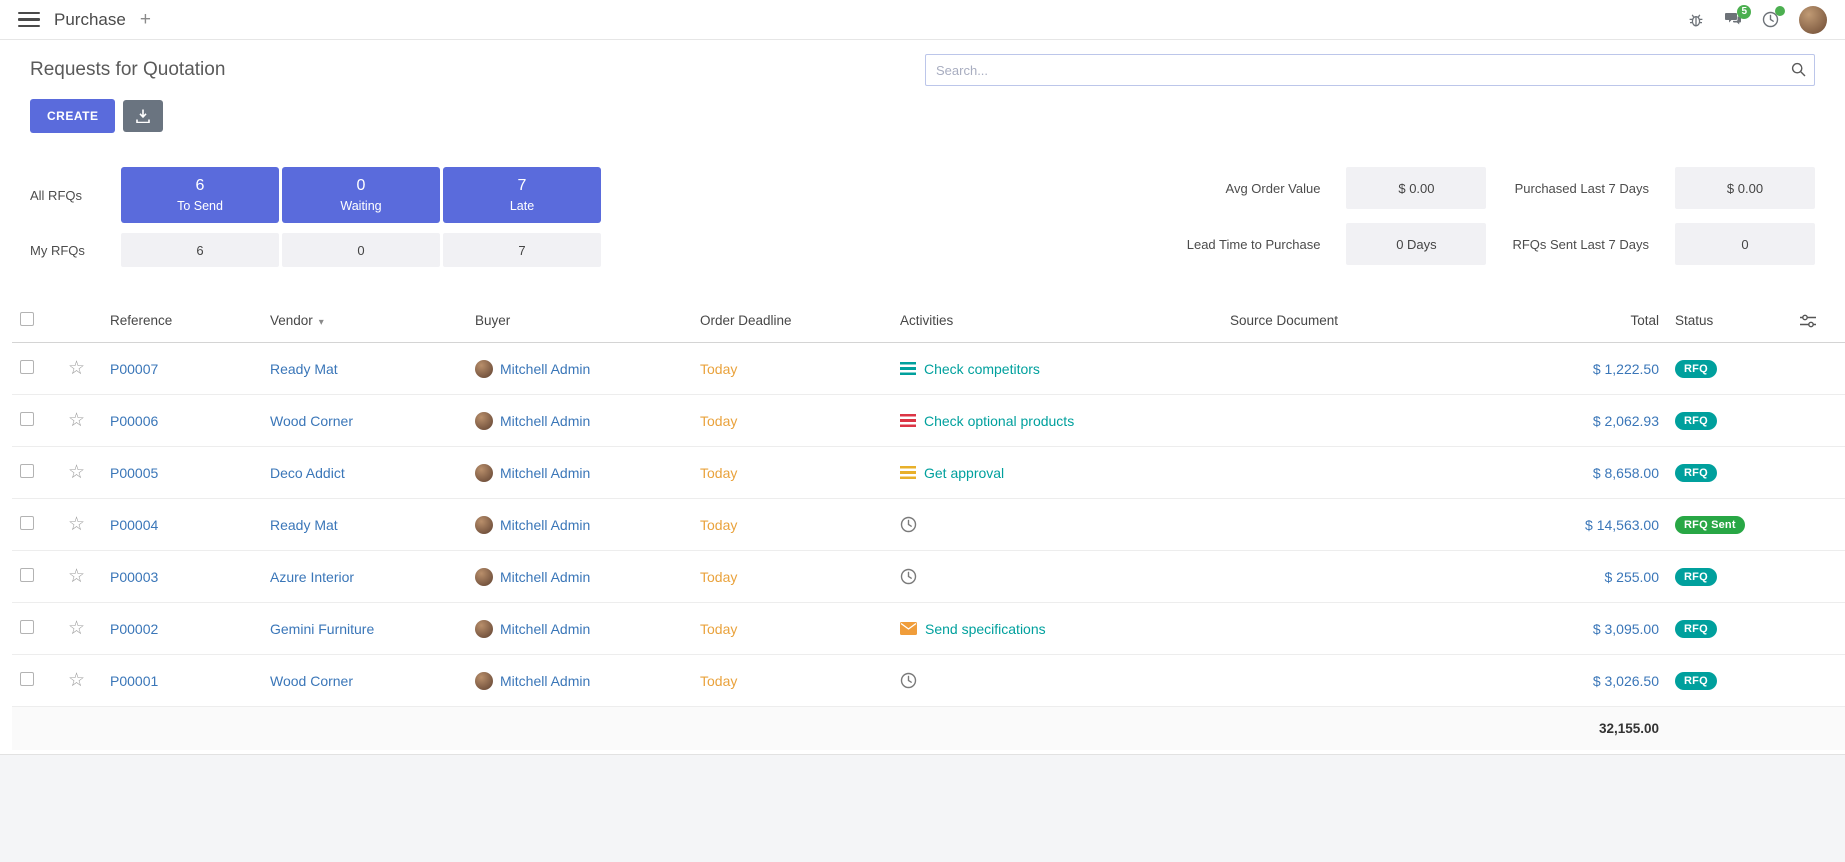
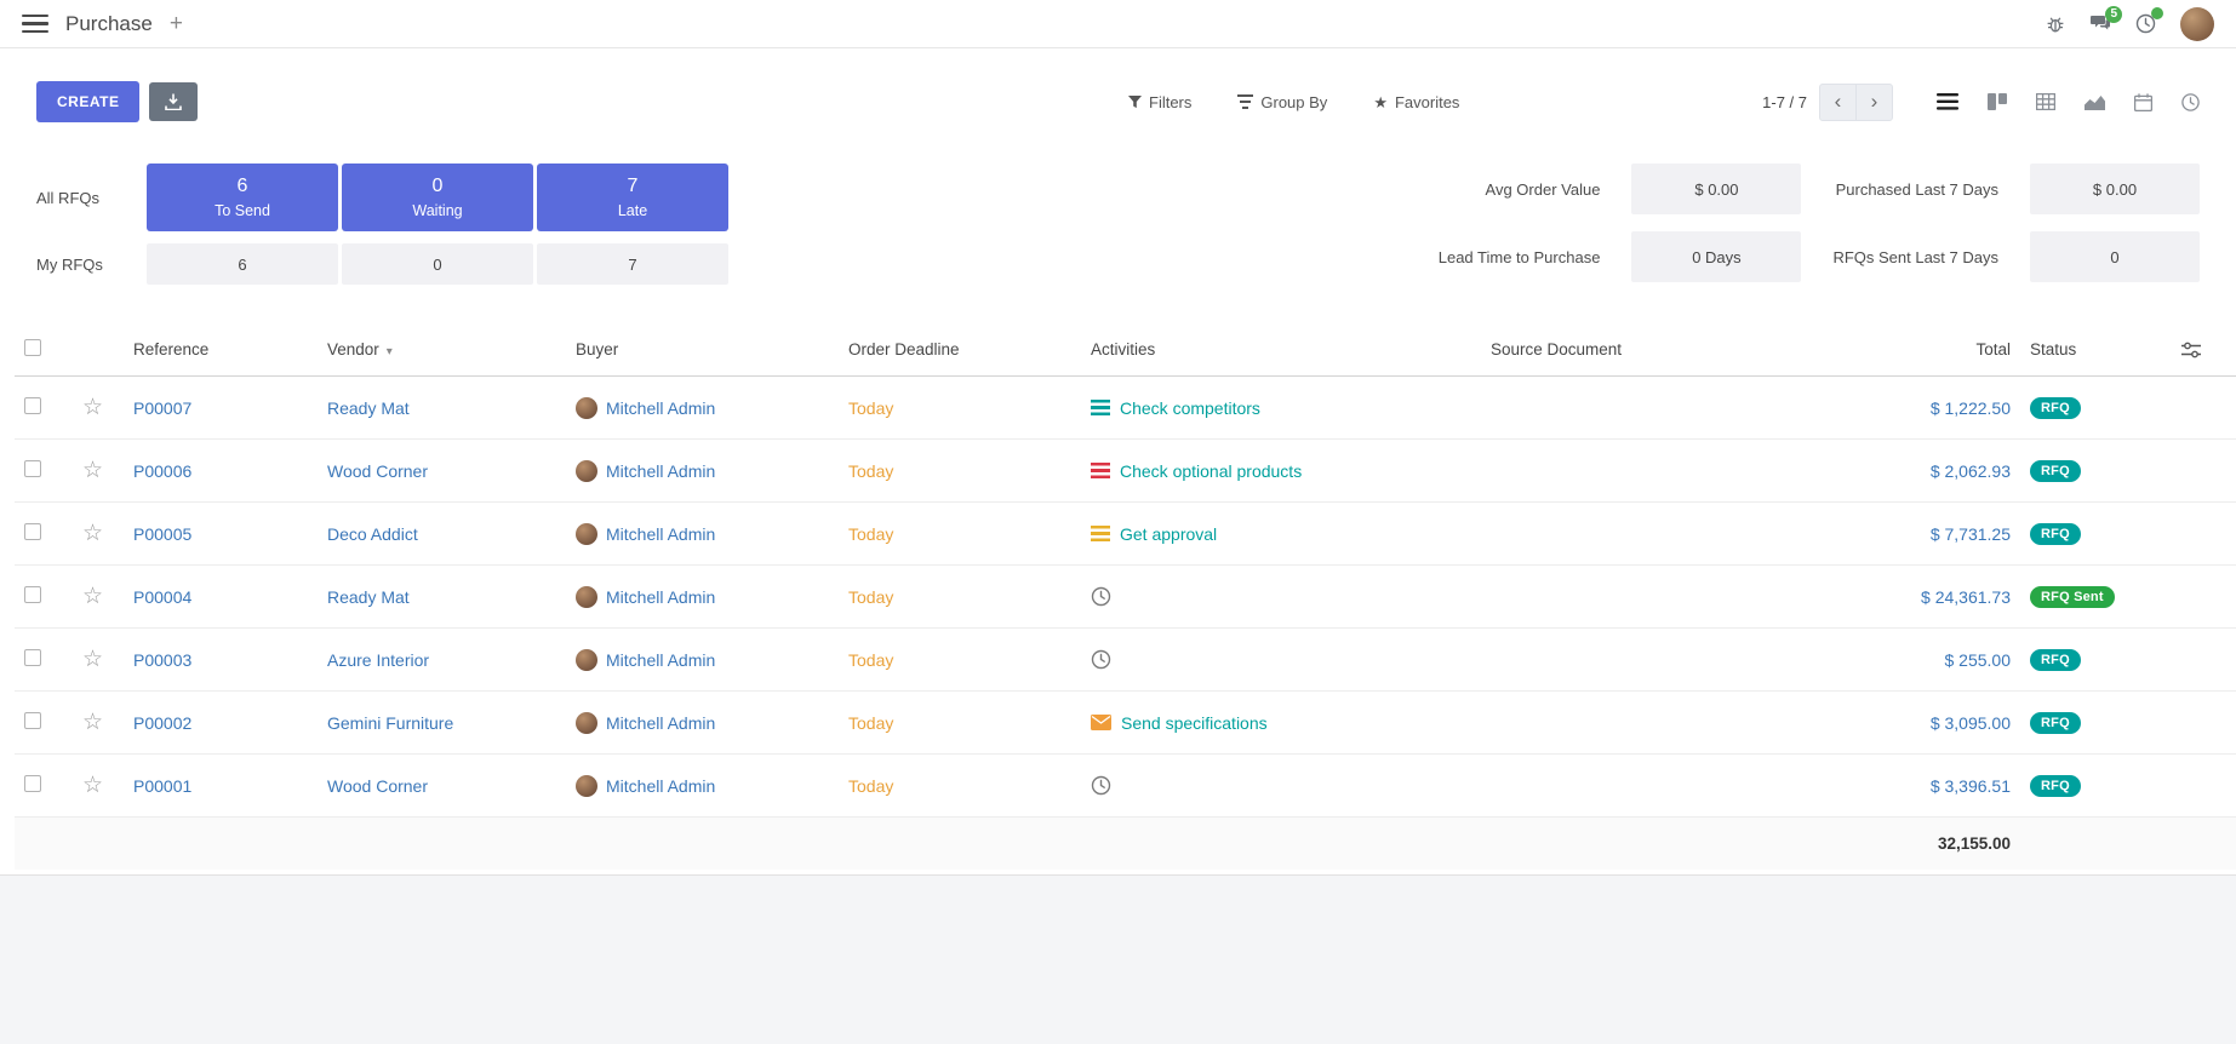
  Purchase
  +
  5
- Requests for Quotation
- Search...
  CREATE
+ Filters
+ Group By
+ ★
+ Favorites
+ 1-7 / 7
+ ‹
+ ›
  All RFQs
  6
  To Send
  0
  Waiting
  7
  Late
  My RFQs
  6
  0
  7
  Avg Order Value
  $ 0.00
  Purchased Last 7 Days
  $ 0.00
  Lead Time to Purchase
  0 Days
  RFQs Sent Last 7 Days
  0
  		Reference	Vendor ▾	Buyer	Order Deadline	Activities	Source Document	Total	Status
  	☆	P00007	Ready Mat	Mitchell Admin	Today	Check competitors		$ 1,222.50	RFQ
  	☆	P00006	Wood Corner	Mitchell Admin	Today	Check optional products		$ 2,062.93	RFQ
- 	☆	P00005	Deco Addict	Mitchell Admin	Today	Get approval		$ 8,658.00	RFQ
+ 	☆	P00005	Deco Addict	Mitchell Admin	Today	Get approval		$ 7,731.25	RFQ
- 	☆	P00004	Ready Mat	Mitchell Admin	Today			$ 14,563.00	RFQ Sent
+ 	☆	P00004	Ready Mat	Mitchell Admin	Today			$ 24,361.73	RFQ Sent
  	☆	P00003	Azure Interior	Mitchell Admin	Today			$ 255.00	RFQ
  	☆	P00002	Gemini Furniture	Mitchell Admin	Today	Send specifications		$ 3,095.00	RFQ
- 	☆	P00001	Wood Corner	Mitchell Admin	Today			$ 3,026.50	RFQ
+ 	☆	P00001	Wood Corner	Mitchell Admin	Today			$ 3,396.51	RFQ
  	32,155.00
